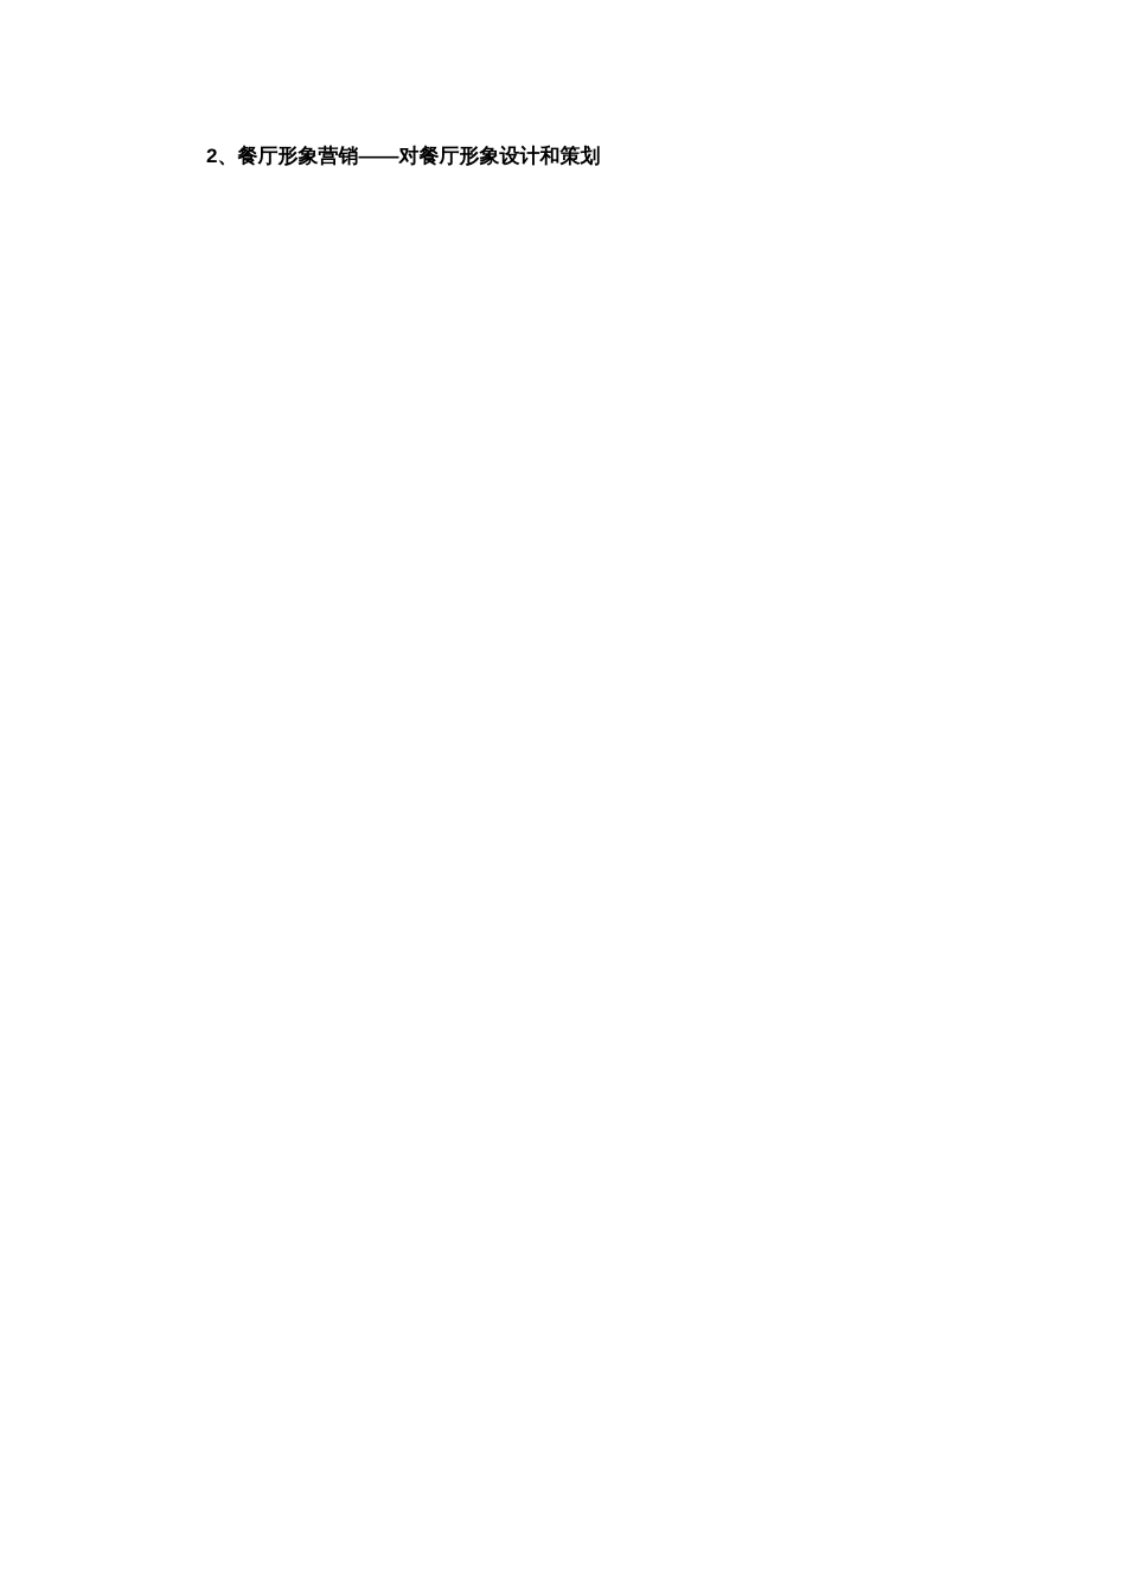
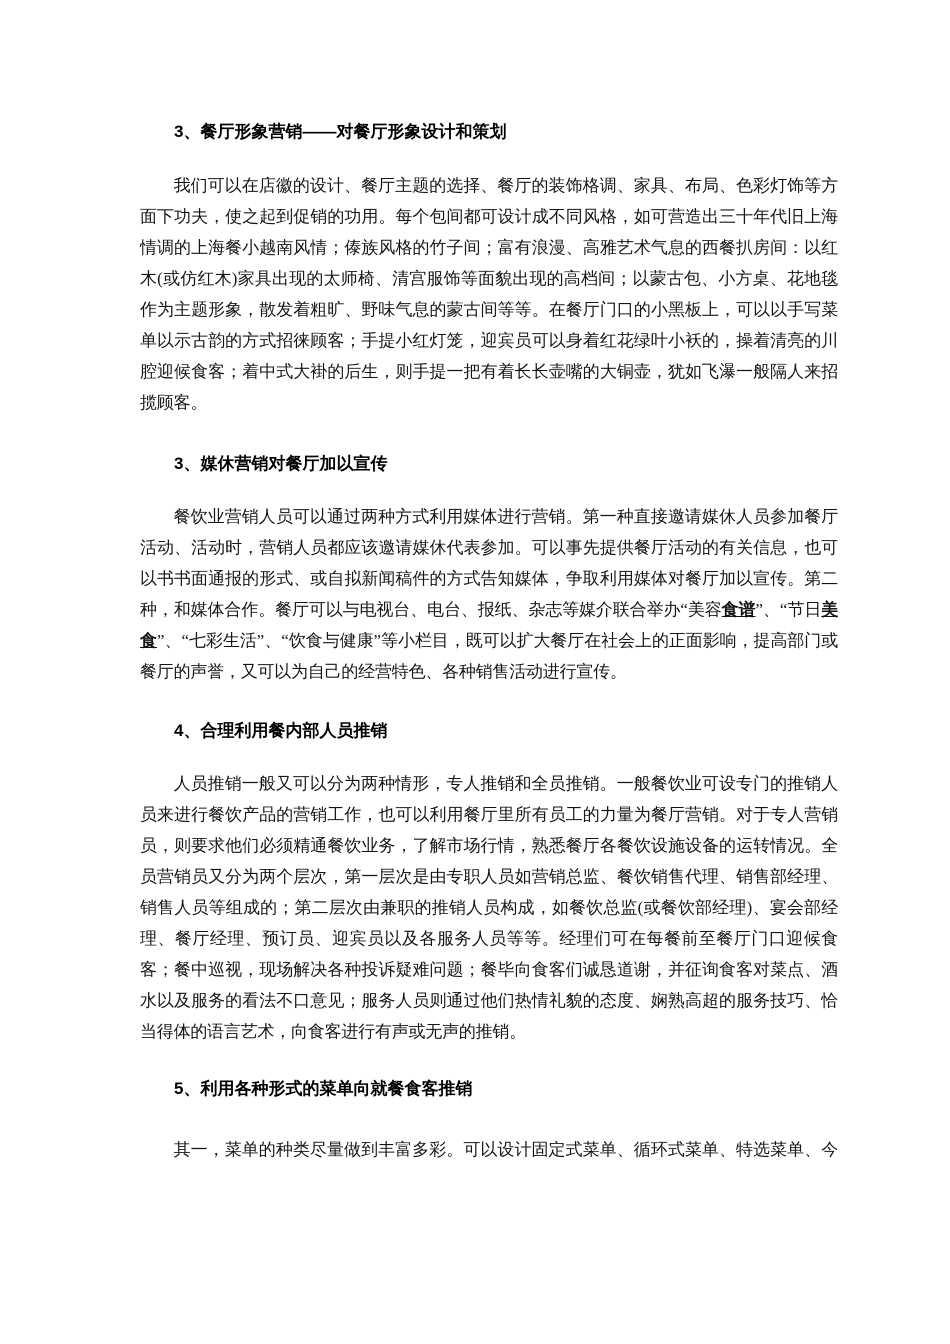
- 2、餐厅形象营销——对餐厅形象设计和策划
+ 3、餐厅形象营销——对餐厅形象设计和策划
+ 我们可以在店徽的设计、餐厅主题的选择、餐厅的装饰格调、家具、布局、色彩灯饰等方面下功夫，使之起到促销的功用。每个包间都可设计成不同风格，如可营造出三十年代旧上海情调的上海餐小越南风情；傣族风格的竹子间；富有浪漫、高雅艺术气息的西餐扒房间：以红木(或仿红木)家具出现的太师椅、清宫服饰等面貌出现的高档间；以蒙古包、小方桌、花地毯作为主题形象，散发着粗旷、野味气息的蒙古间等等。在餐厅门口的小黑板上，可以以手写菜单以示古韵的方式招徕顾客；手提小红灯笼，迎宾员可以身着红花绿叶小袄的，操着清亮的川腔迎候食客；着中式大褂的后生，则手提一把有着长长壶嘴的大铜壶，犹如飞瀑一般隔人来招揽顾客。
+ 3、媒休营销对餐厅加以宣传
+ 餐饮业营销人员可以通过两种方式利用媒体进行营销。第一种直接邀请媒休人员参加餐厅活动、活动时，营销人员都应该邀请媒休代表参加。可以事先提供餐厅活动的有关信息，也可以书书面通报的形式、或自拟新闻稿件的方式告知媒体，争取利用媒体对餐厅加以宣传。第二种，和媒体合作。餐厅可以与电视台、电台、报纸、杂志等媒介联合举办“美容食谱”、“节日美食”、“七彩生活”、“饮食与健康”等小栏目，既可以扩大餐厅在社会上的正面影响，提高部门或餐厅的声誉，又可以为自己的经营特色、各种销售活动进行宣传。
+ 4、合理利用餐内部人员推销
+ 人员推销一般又可以分为两种情形，专人推销和全员推销。一般餐饮业可设专门的推销人员来进行餐饮产品的营销工作，也可以利用餐厅里所有员工的力量为餐厅营销。对于专人营销员，则要求他们必须精通餐饮业务，了解市场行情，熟悉餐厅各餐饮设施设备的运转情况。全员营销员又分为两个层次，第一层次是由专职人员如营销总监、餐饮销售代理、销售部经理、销售人员等组成的；第二层次由兼职的推销人员构成，如餐饮总监(或餐饮部经理)、宴会部经理、餐厅经理、预订员、迎宾员以及各服务人员等等。经理们可在每餐前至餐厅门口迎候食客；餐中巡视，现场解决各种投诉疑难问题；餐毕向食客们诚恳道谢，并征询食客对菜点、酒水以及服务的看法不口意见；服务人员则通过他们热情礼貌的态度、娴熟高超的服务技巧、恰当得体的语言艺术，向食客进行有声或无声的推销。
+ 5、利用各种形式的菜单向就餐食客推销
+ 其一，菜单的种类尽量做到丰富多彩。可以设计固定式菜单、循环式菜单、特选菜单、今
